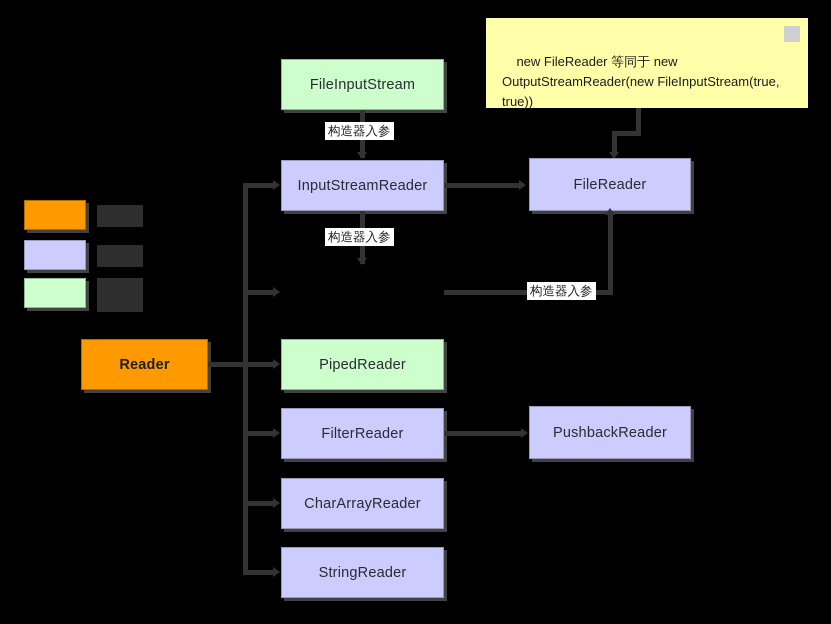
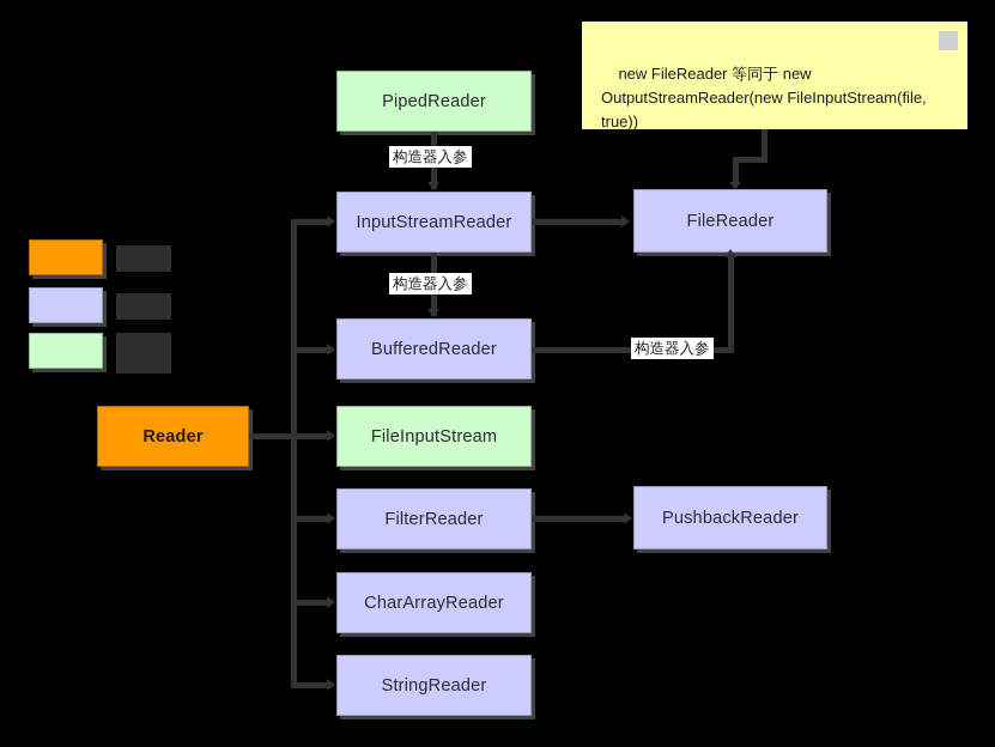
- new FileReader 等同于 new OutputStreamReader(new FileInputStream(true, true))
+ new FileReader 等同于 new OutputStreamReader(new FileInputStream(file, true))
- FileInputStream
+ PipedReader
  构造器入参
  InputStreamReader
  FileReader
  构造器入参
+ BufferedReader
  构造器入参
- PipedReader
+ FileInputStream
  FilterReader
  PushbackReader
  CharArrayReader
  StringReader
  Reader
